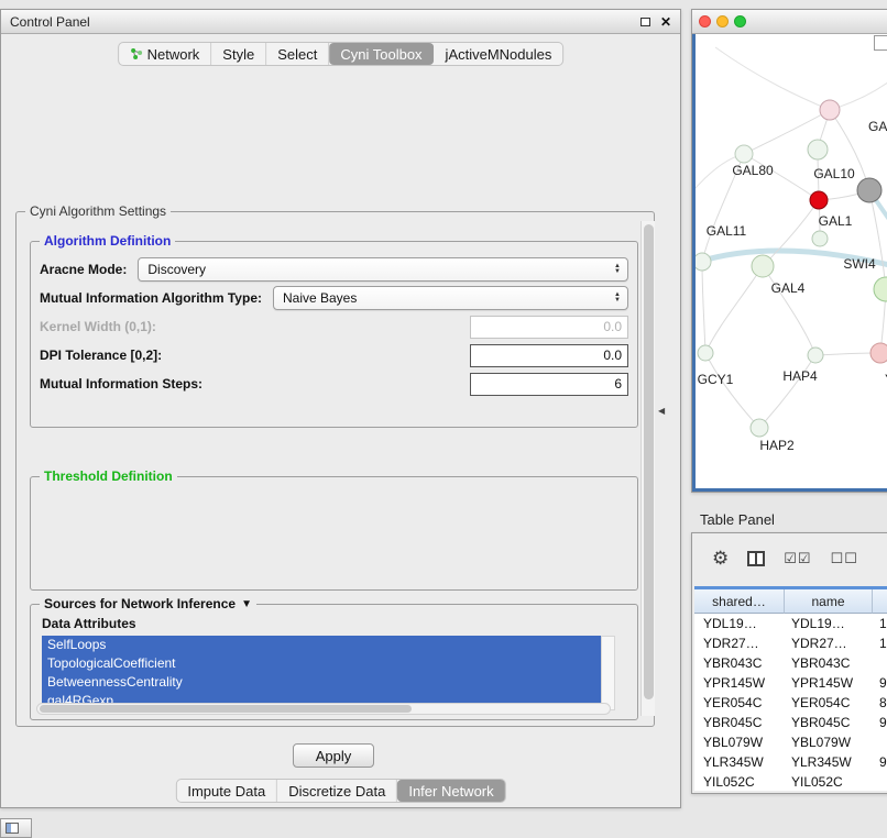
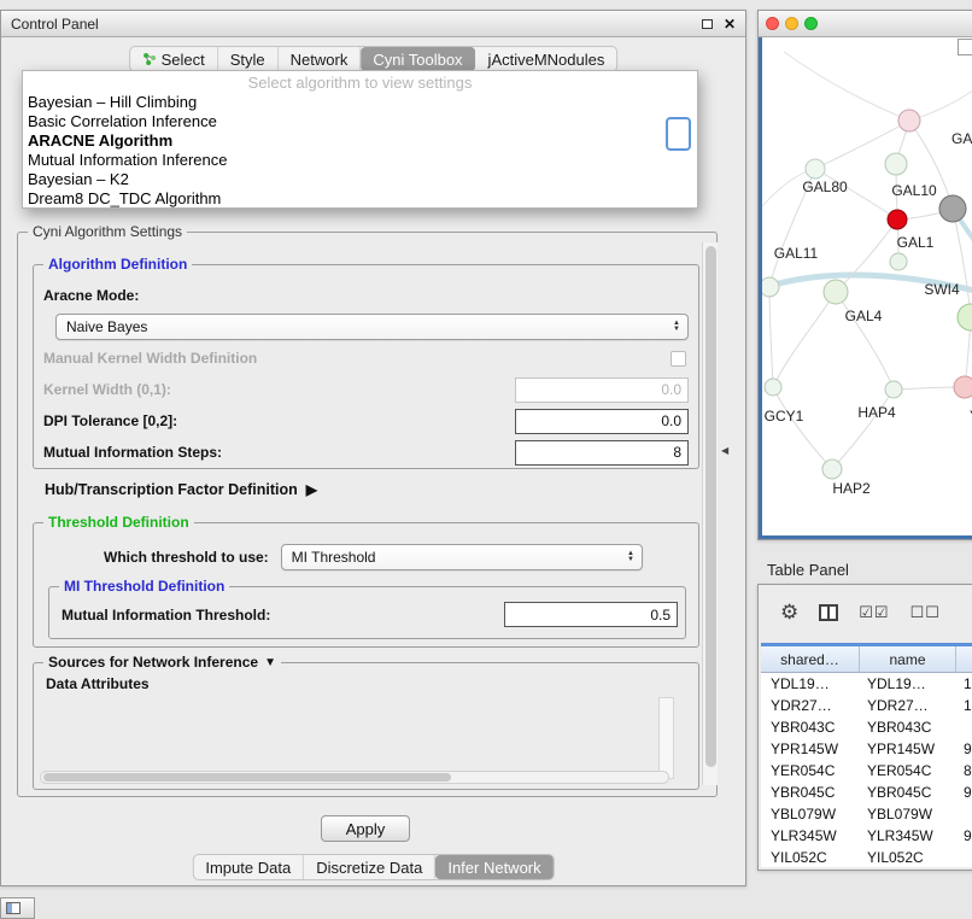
  Control Panel
  ✕
- Network
+ Select
  Style
- Select
+ Network
  Cyni Toolbox
  jActiveMNodules
+ Select algorithm to view settings
+ Bayesian – Hill Climbing
+ Basic Correlation Inference
+ ARACNE Algorithm
+ Mutual Information Inference
+ Bayesian – K2
+ Dream8 DC_TDC Algorithm
  Cyni Algorithm Settings
  Algorithm Definition
  Aracne Mode:
- Discovery
- Mutual Information Algorithm Type:
  Naive Bayes
+ Manual Kernel Width Definition
  Kernel Width (0,1):
  0.0
  DPI Tolerance [0,2]:
  0.0
  Mutual Information Steps:
- 6
+ 8
+ Hub/Transcription Factor Definition
+ ▶
  Threshold Definition
+ Which threshold to use:
+ MI Threshold
+ MI Threshold Definition
+ Mutual Information Threshold:
+ 0.5
  Sources for Network Inference
  ▼
  Data Attributes
- SelfLoops
- TopologicalCoefficient
- BetweennessCentrality
- gal4RGexp
  Apply
  Impute Data
  Discretize Data
  Infer Network
  ◀
  GAL80
  GAL10
  GAL1
  GAL11
  SWI4
  GAL4
  GCY1
  HAP4
  HAP2
  Table Panel
  ⚙
  ☑☑
  ☐☐
  shared…
  name
  YDL19…
  YDL19…
  YDR27…
  YDR27…
  YBR043C
  YBR043C
  YPR145W
  YPR145W
  YER054C
  YER054C
  YBR045C
  YBR045C
  YBL079W
  YBL079W
  YLR345W
  YLR345W
  YIL052C
  YIL052C
